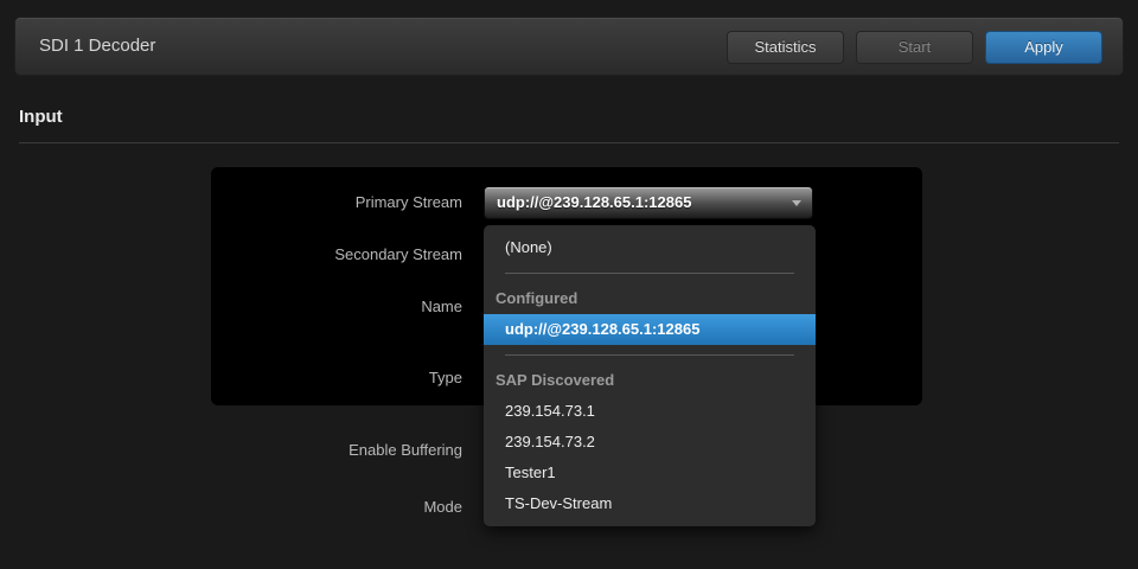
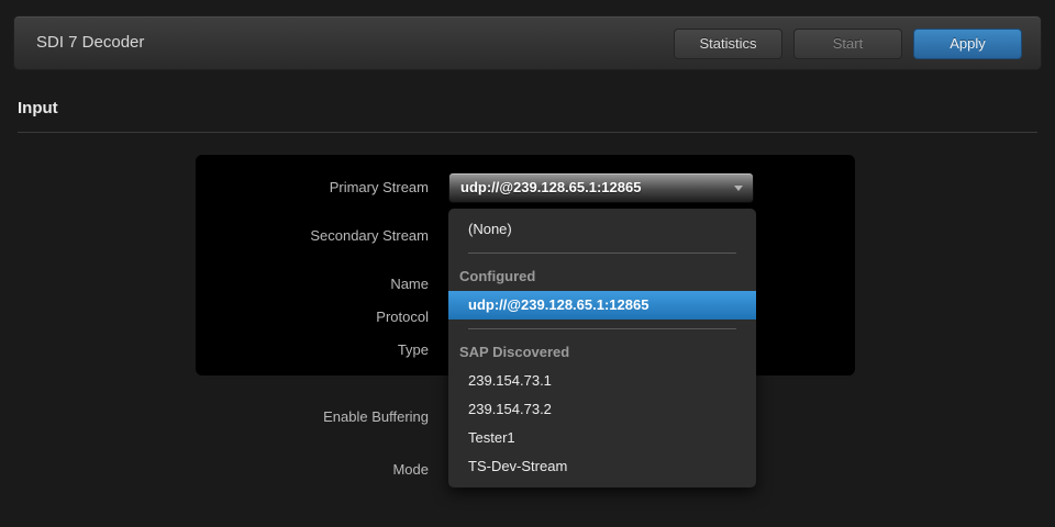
- SDI 1 Decoder
+ SDI 7 Decoder
  Statistics
  Start
  Apply
  Input
  Primary Stream
  Secondary Stream
  Name
+ Protocol
  Type
  Enable Buffering
  Mode
  udp://@239.128.65.1:12865
  (None)
  Configured
  udp://@239.128.65.1:12865
  SAP Discovered
  239.154.73.1
  239.154.73.2
  Tester1
  TS-Dev-Stream
